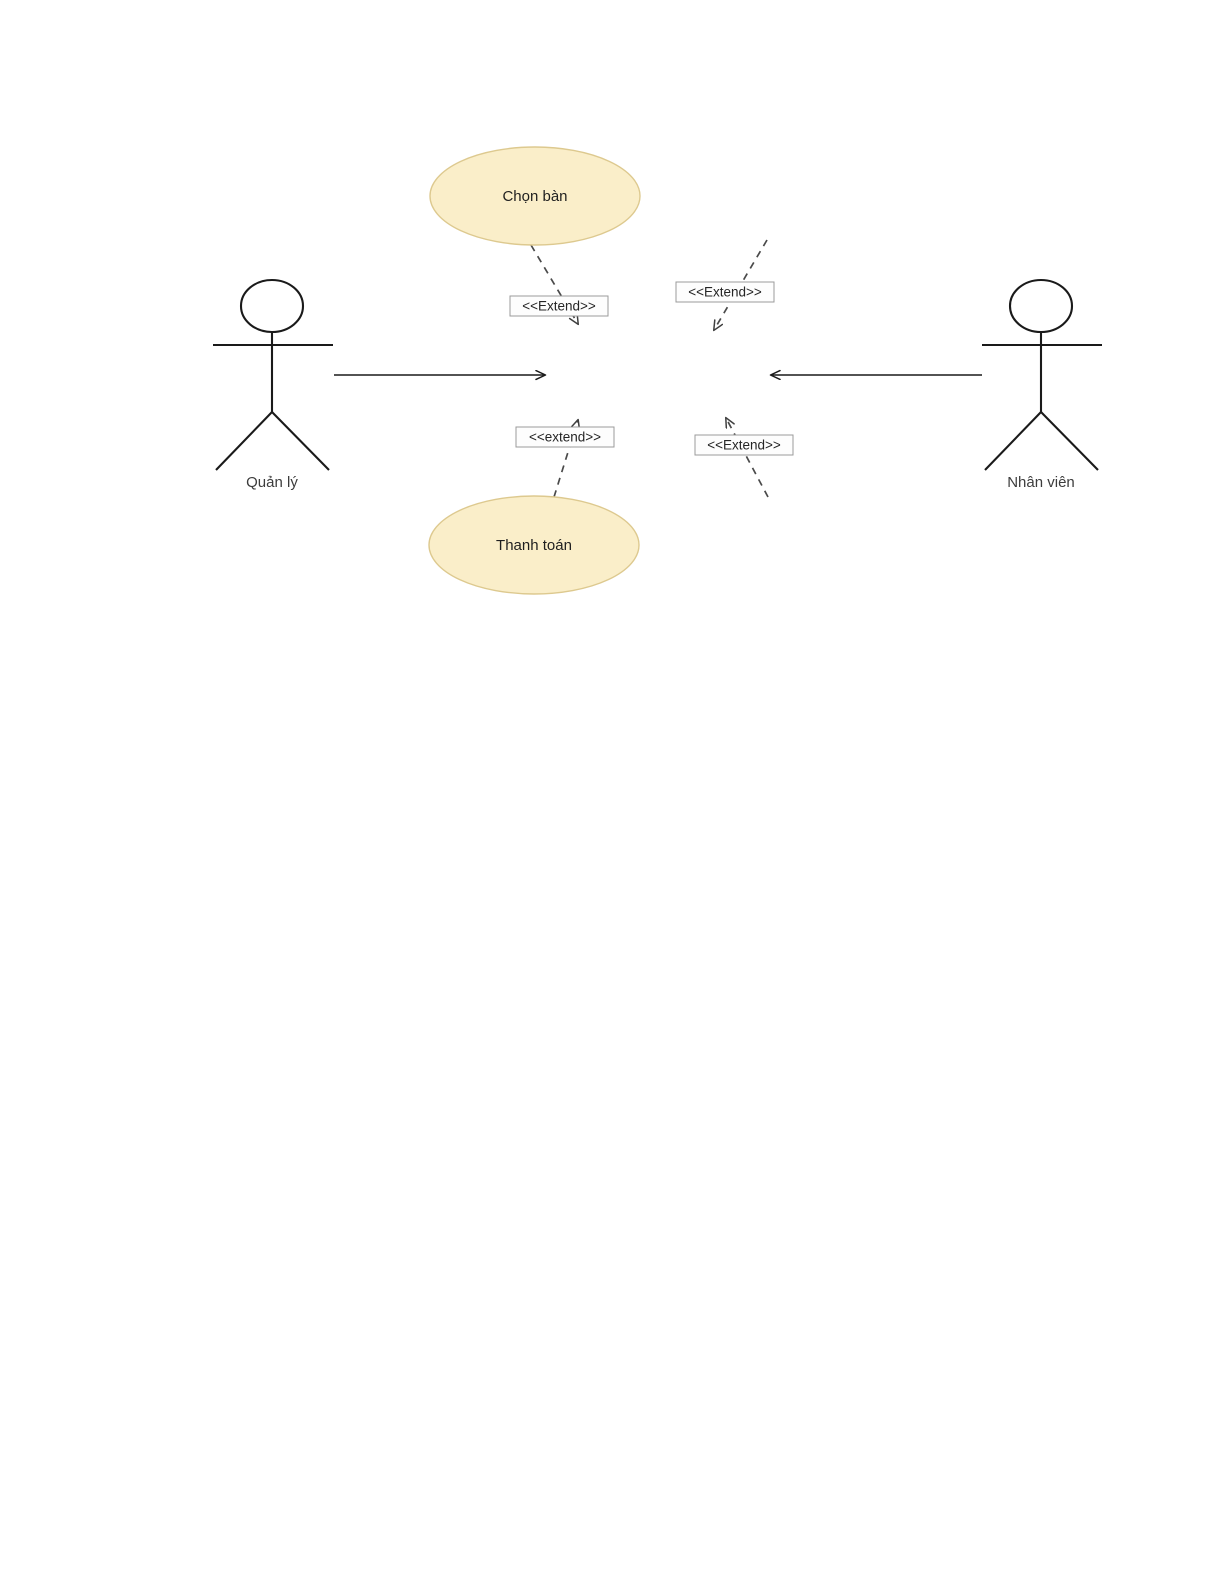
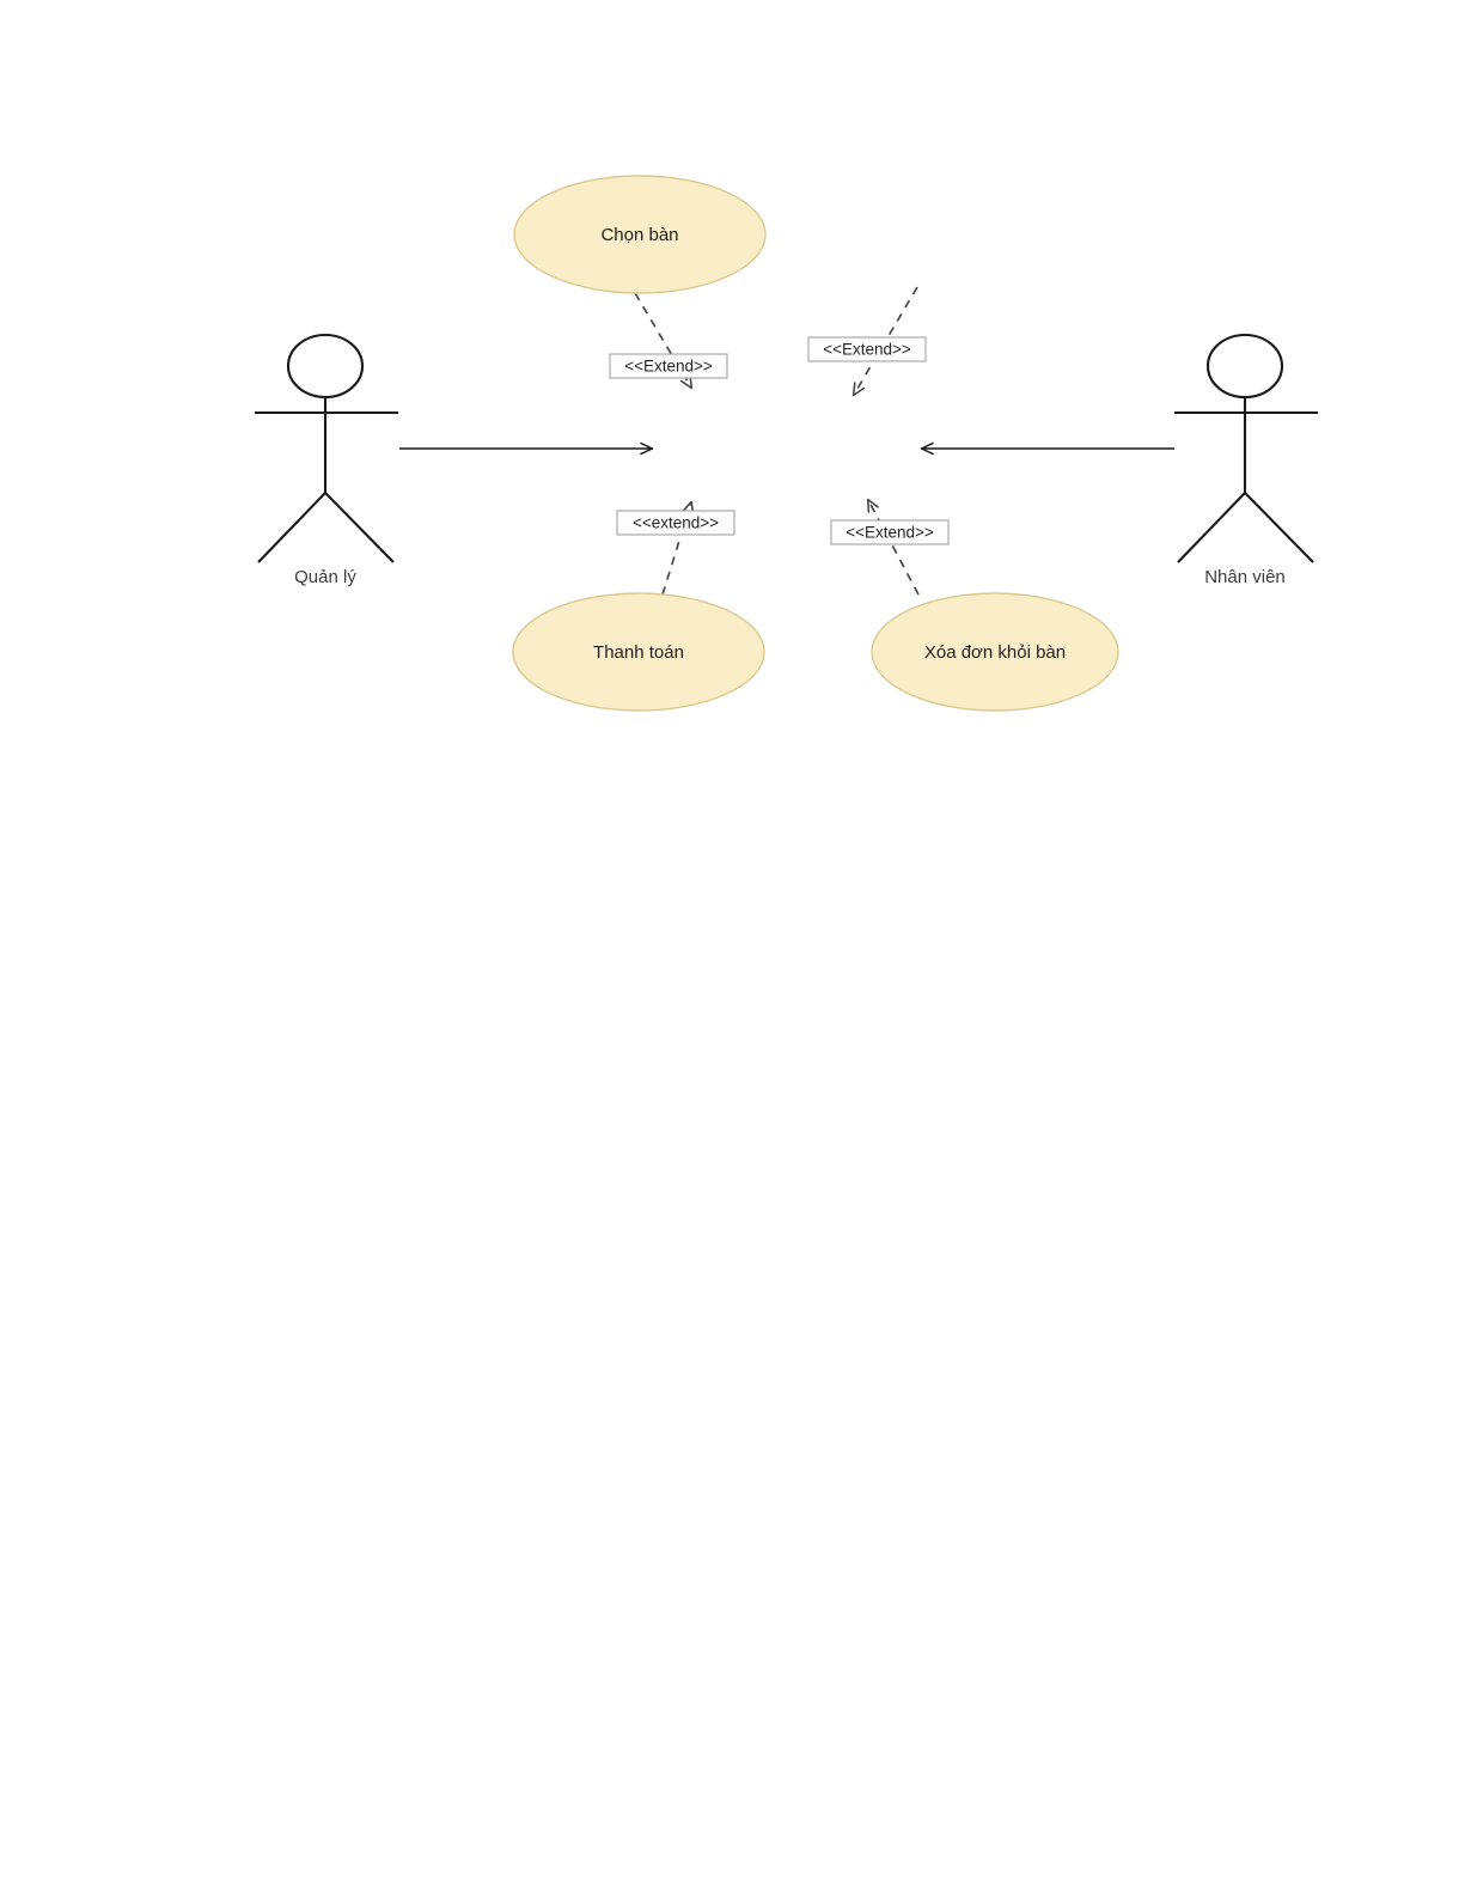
  Chọn bàn
  Thanh toán
+ Xóa đơn khỏi bàn
  <<Extend>>
  <<Extend>>
  <<extend>>
  <<Extend>>
  Quản lý
  Nhân viên
